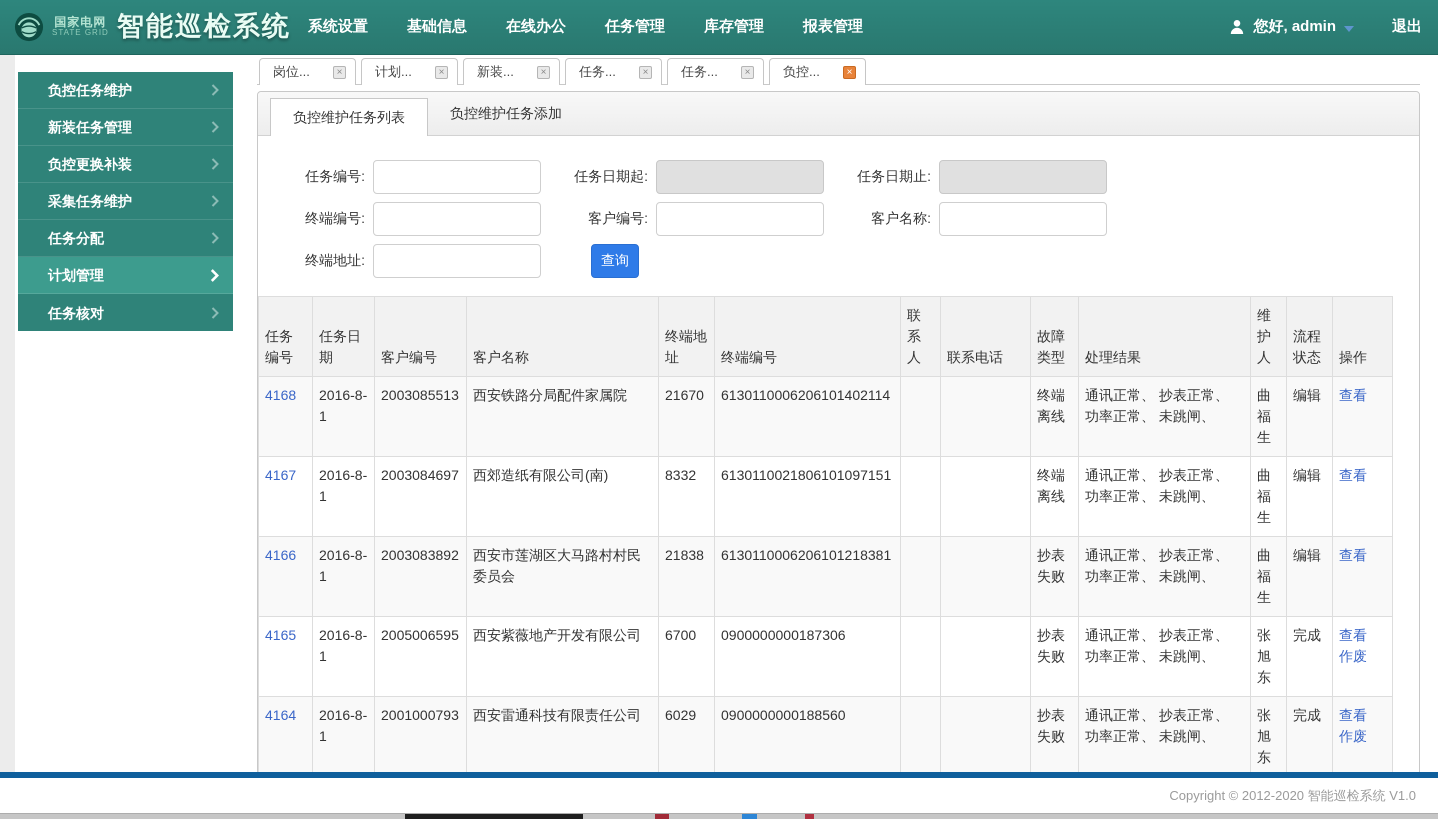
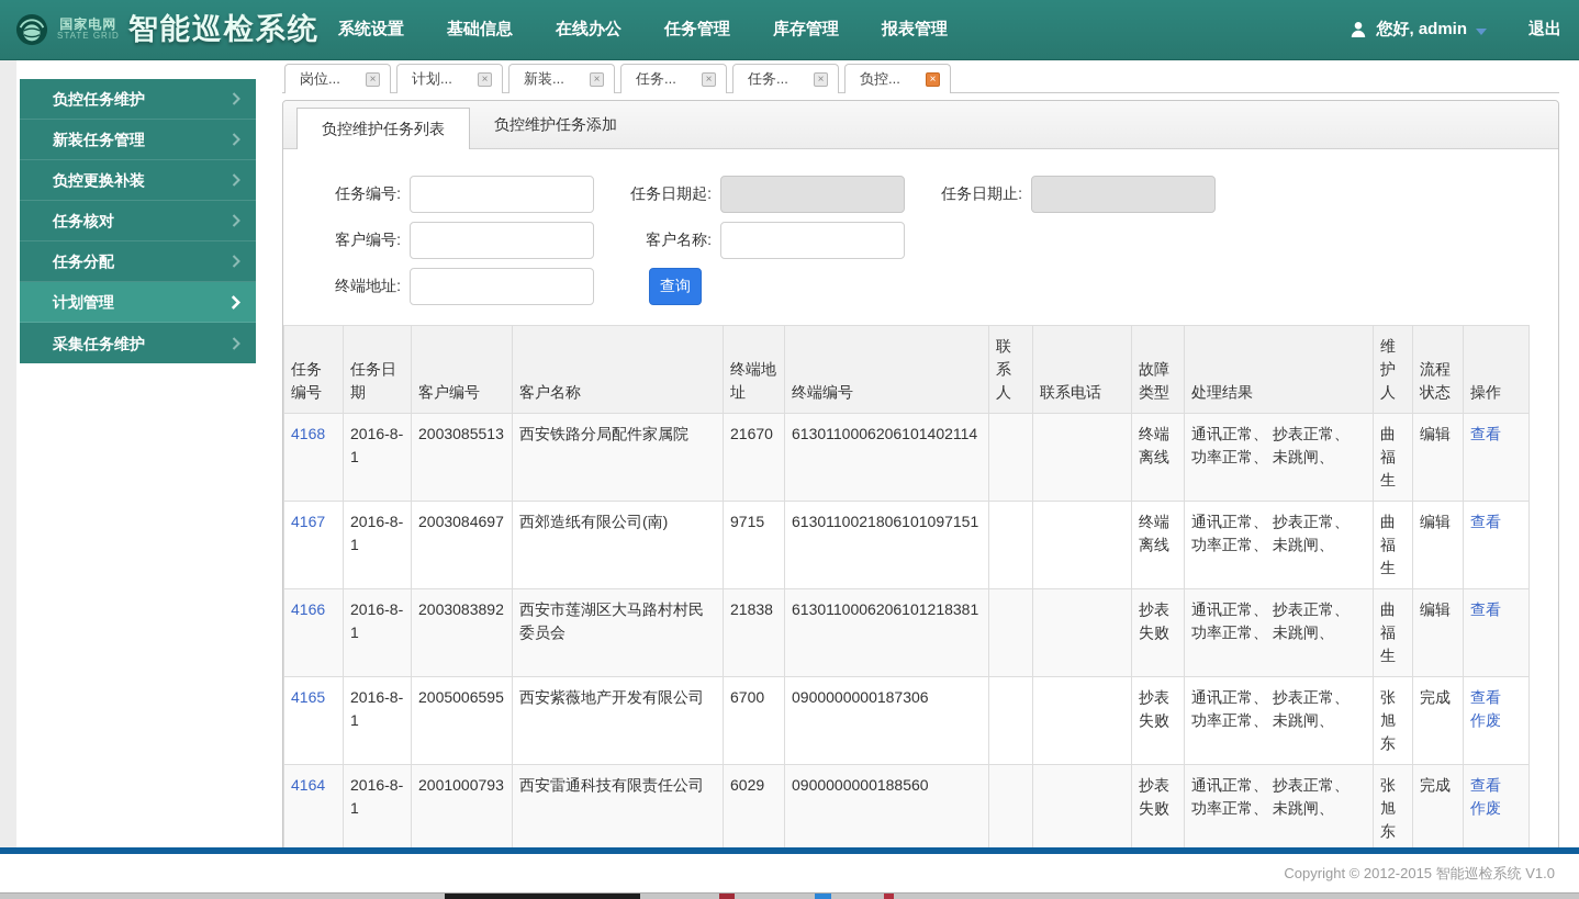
  国家电网
  STATE GRID
  智能巡检系统
  系统设置
  基础信息
  在线办公
  任务管理
  库存管理
  报表管理
  您好, admin
  退出
  负控任务维护
  新装任务管理
  负控更换补装
- 采集任务维护
+ 任务核对
  任务分配
  计划管理
- 任务核对
+ 采集任务维护
  岗位...
  ×
  计划...
  ×
  新装...
  ×
  任务...
  ×
  任务...
  ×
  负控...
  ×
  负控维护任务列表
  负控维护任务添加
  任务编号:
  任务日期起:
  任务日期止:
- 终端编号:
  客户编号:
  客户名称:
  终端地址:
  查询
  任务编号	任务日期	客户编号	客户名称	终端地址	终端编号	联系人	联系电话	故障类型	处理结果	维护人	流程状态	操作
  4168	2016-8-1	2003085513	西安铁路分局配件家属院	21670	6130110006206101402114			终端离线	通讯正常、 抄表正常、 功率正常、 未跳闸、	曲福生	编辑	查看
- 4167	2016-8-1	2003084697	西郊造纸有限公司(南)	8332	6130110021806101097151			终端离线	通讯正常、 抄表正常、 功率正常、 未跳闸、	曲福生	编辑	查看
+ 4167	2016-8-1	2003084697	西郊造纸有限公司(南)	9715	6130110021806101097151			终端离线	通讯正常、 抄表正常、 功率正常、 未跳闸、	曲福生	编辑	查看
  4166	2016-8-1	2003083892	西安市莲湖区大马路村村民委员会	21838	6130110006206101218381			抄表失败	通讯正常、 抄表正常、 功率正常、 未跳闸、	曲福生	编辑	查看
  4165	2016-8-1	2005006595	西安紫薇地产开发有限公司	6700	0900000000187306			抄表失败	通讯正常、 抄表正常、 功率正常、 未跳闸、	张旭东	完成	查看 作废
  4164	2016-8-1	2001000793	西安雷通科技有限责任公司	6029	0900000000188560			抄表失败	通讯正常、 抄表正常、 功率正常、 未跳闸、	张旭东	完成	查看 作废
- Copyright © 2012-2020 智能巡检系统 V1.0
+ Copyright © 2012-2015 智能巡检系统 V1.0
